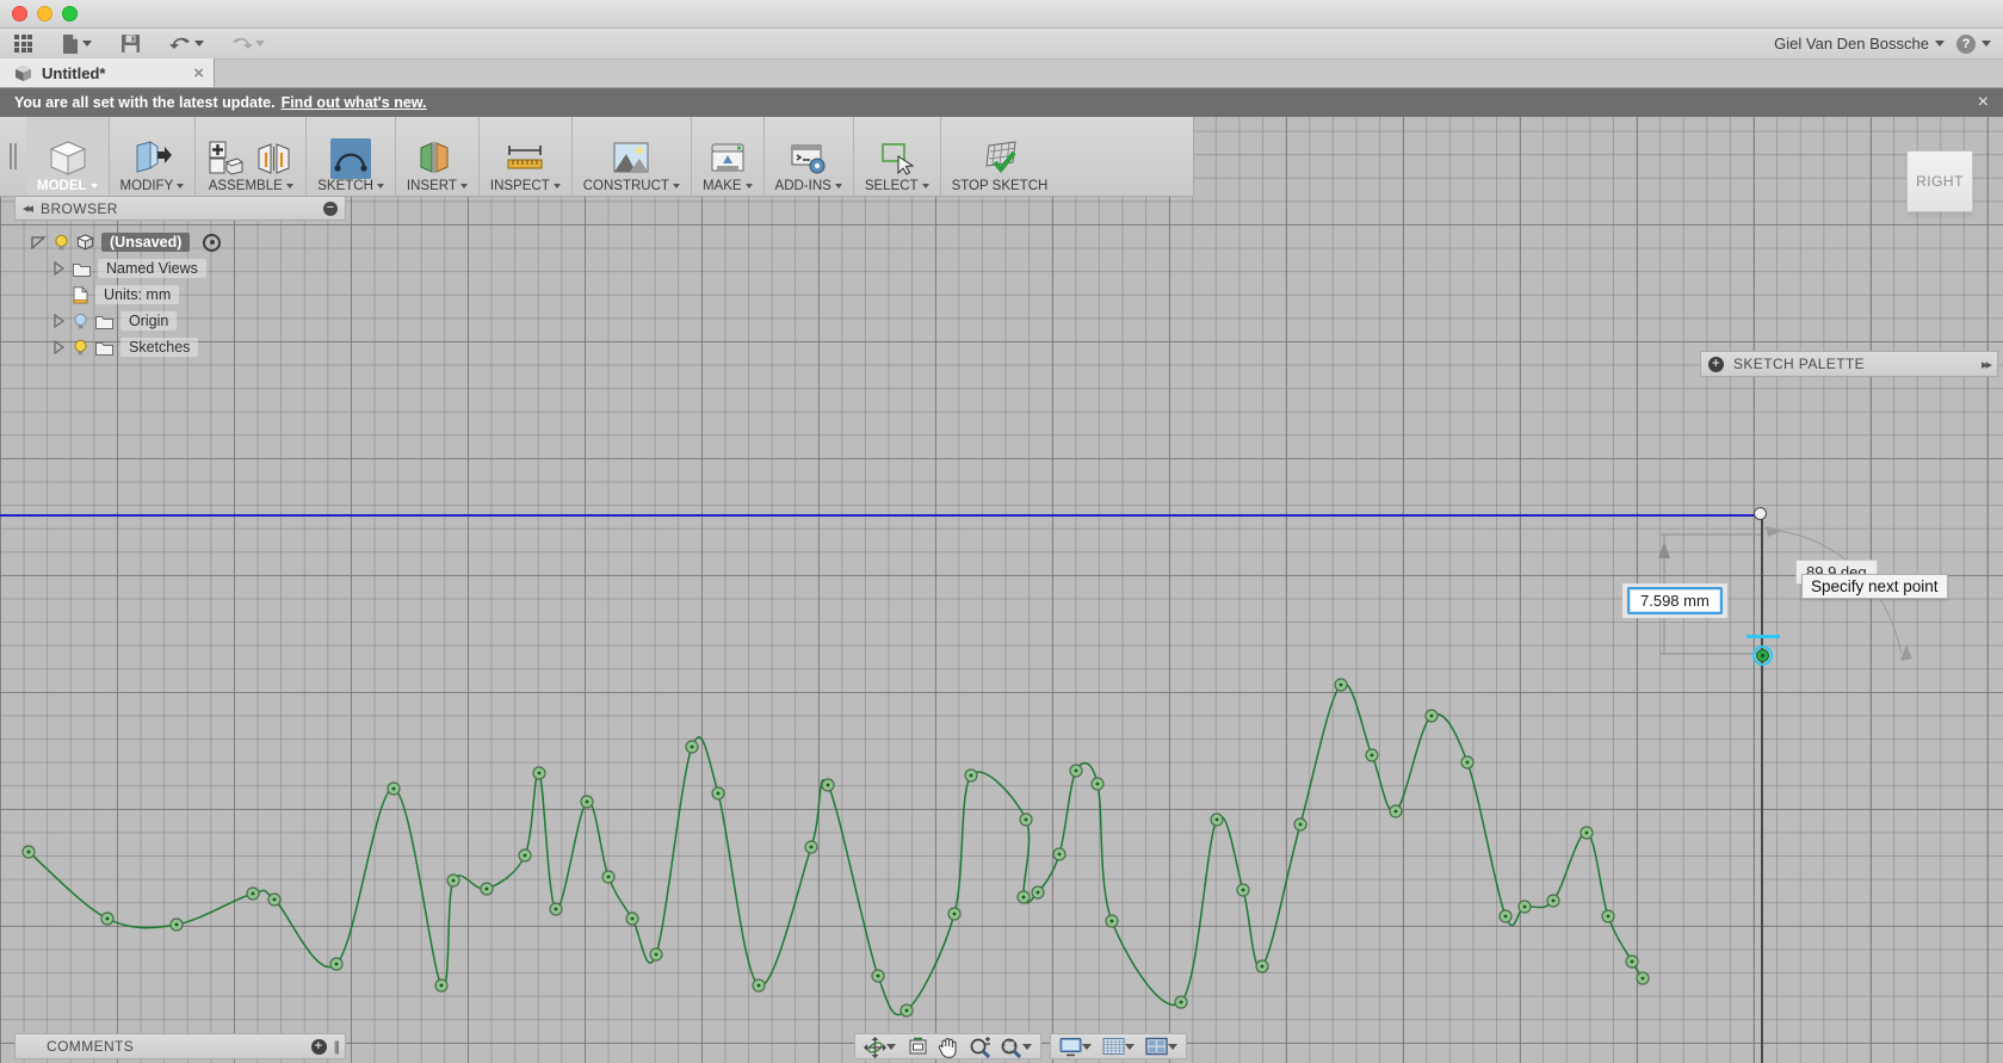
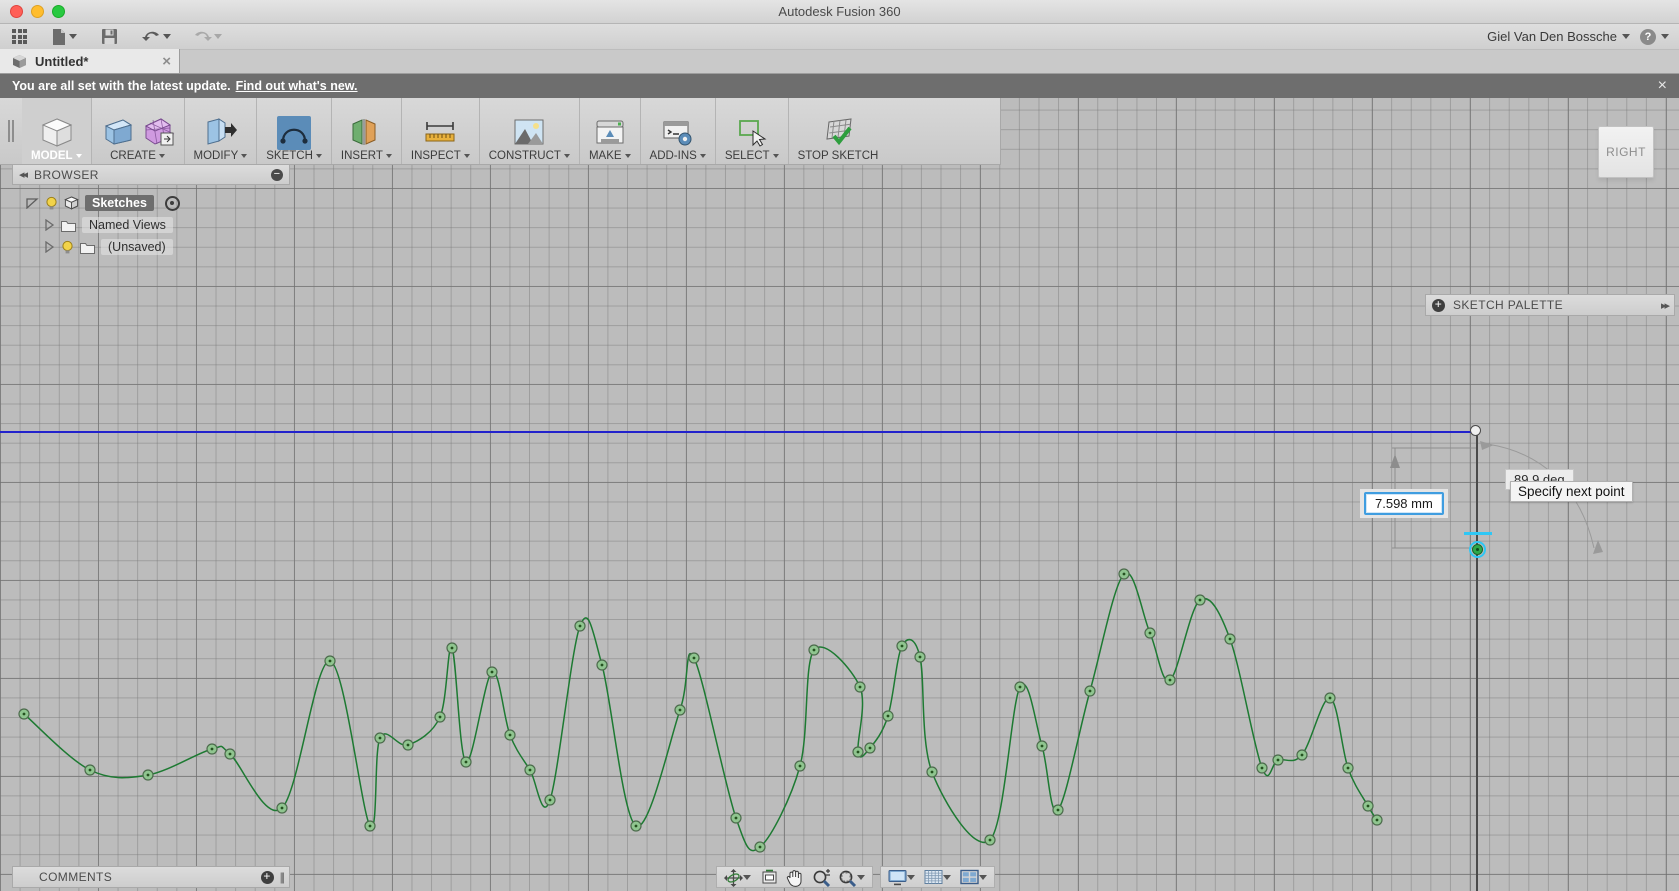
  RIGHT
  +
  SKETCH PALETTE
  ▸▸
  7.598 mm
  89.9 deg
  Specify next point
+ Autodesk Fusion 360
  Giel Van Den Bossche
  ?
  Untitled*
  ×
  You are all set with the latest update.
  Find out what's new.
  ×
  MODEL
+ CREATE
  MODIFY
- ASSEMBLE
  SKETCH
  INSERT
  INSPECT
  CONSTRUCT
  MAKE
  ADD-INS
  SELECT
  STOP SKETCH
  ◂◂
  BROWSER
  −
- (Unsaved)
+ Sketches
  Named Views
- Units: mm
- Origin
- Sketches
+ (Unsaved)
  COMMENTS
  +
  |||
